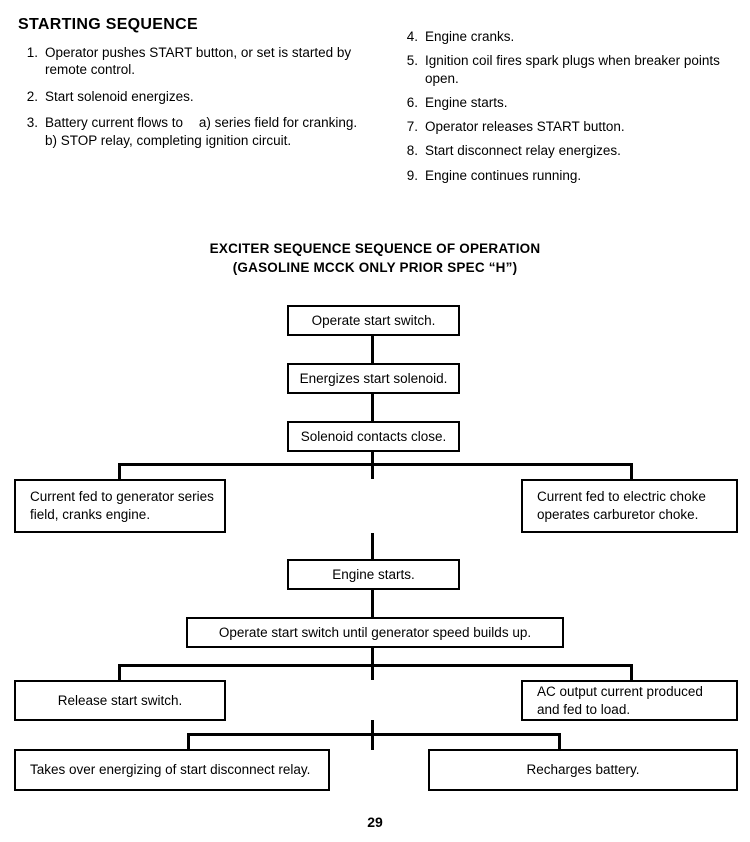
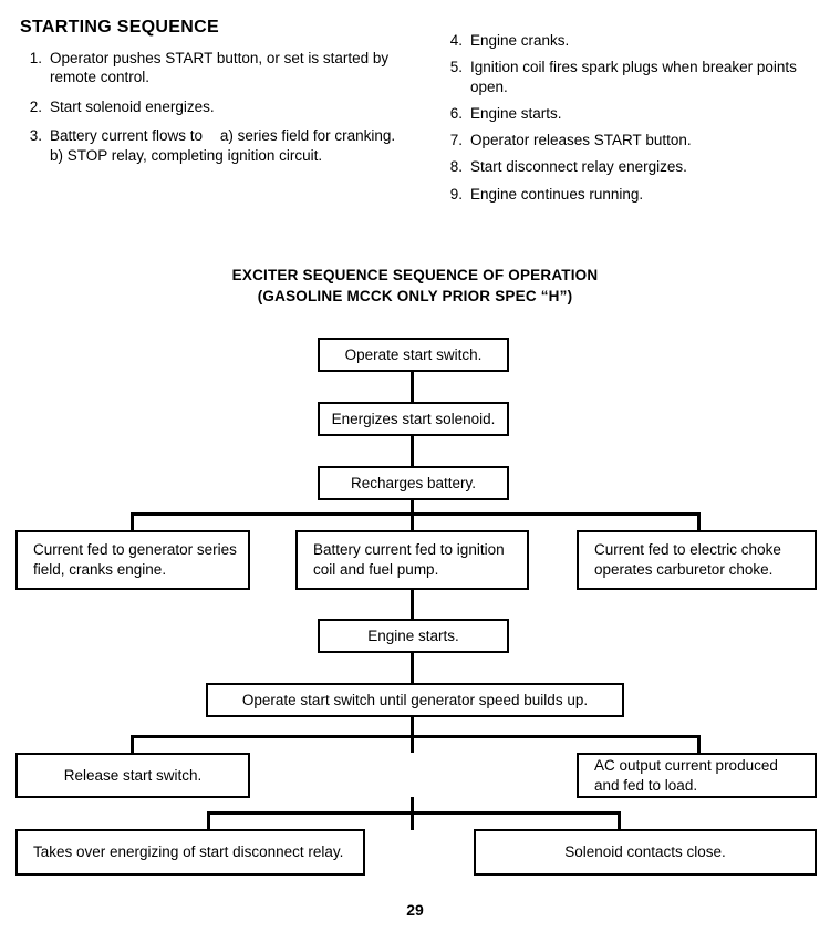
  STARTING SEQUENCE
  1.
  Operator pushes START button, or set is started by remote control.
  2.
  Start solenoid energizes.
  3.
  Battery current flows to a) series field for cranking.
  b) STOP relay, completing ignition circuit.
  4.
  Engine cranks.
  5.
  Ignition coil fires spark plugs when breaker points open.
  6.
  Engine starts.
  7.
  Operator releases START button.
  8.
  Start disconnect relay energizes.
  9.
  Engine continues running.
  EXCITER SEQUENCE SEQUENCE OF OPERATION
  (GASOLINE MCCK ONLY PRIOR SPEC “H”)
  Operate start switch.
  Energizes start solenoid.
- Solenoid contacts close.
+ Recharges battery.
  Current fed to generator series field, cranks engine.
+ Battery current fed to ignition coil and fuel pump.
  Current fed to electric choke operates carburetor choke.
  Engine starts.
  Operate start switch until generator speed builds up.
  Release start switch.
  AC output current produced and fed to load.
  Takes over energizing of start disconnect relay.
- Recharges battery.
+ Solenoid contacts close.
  29
